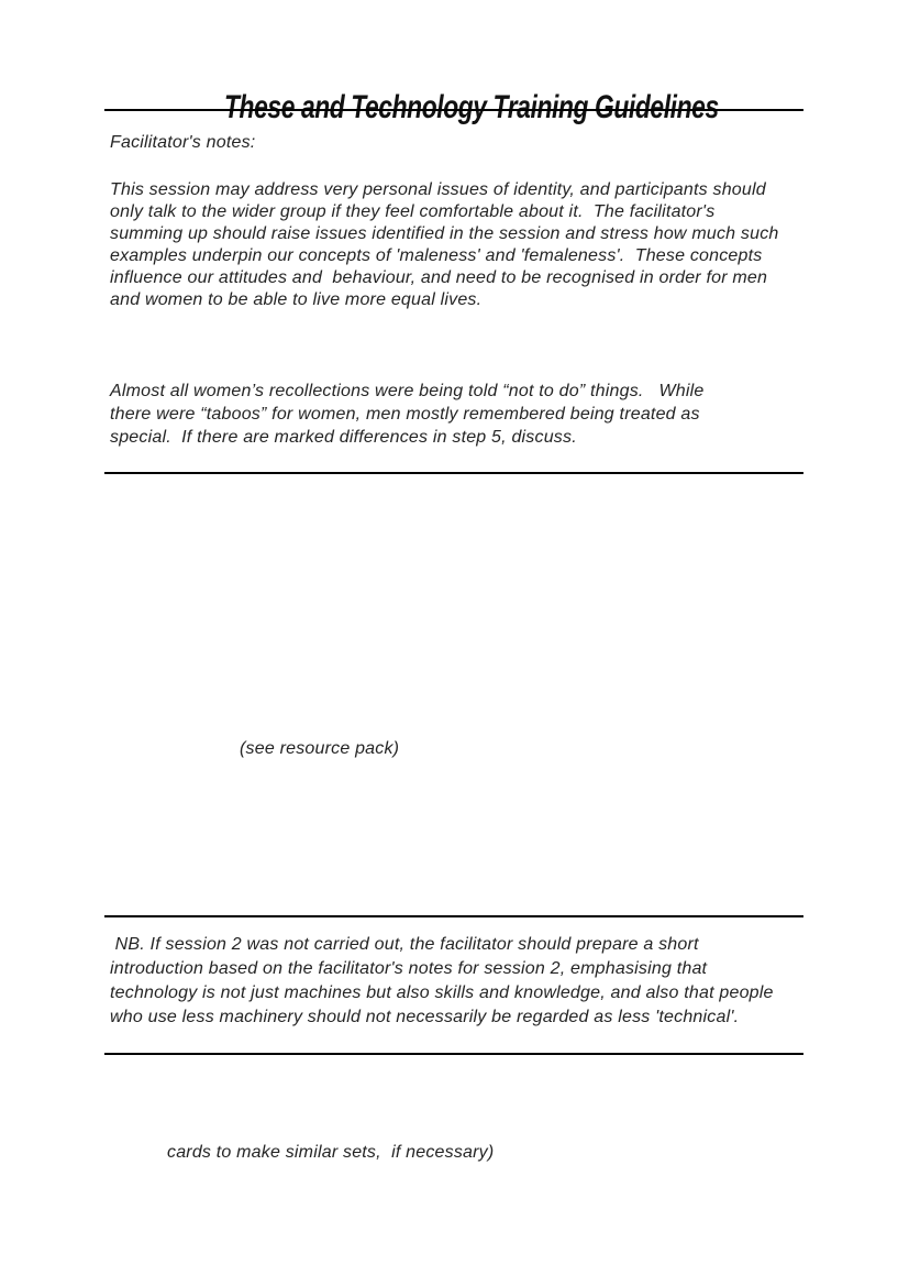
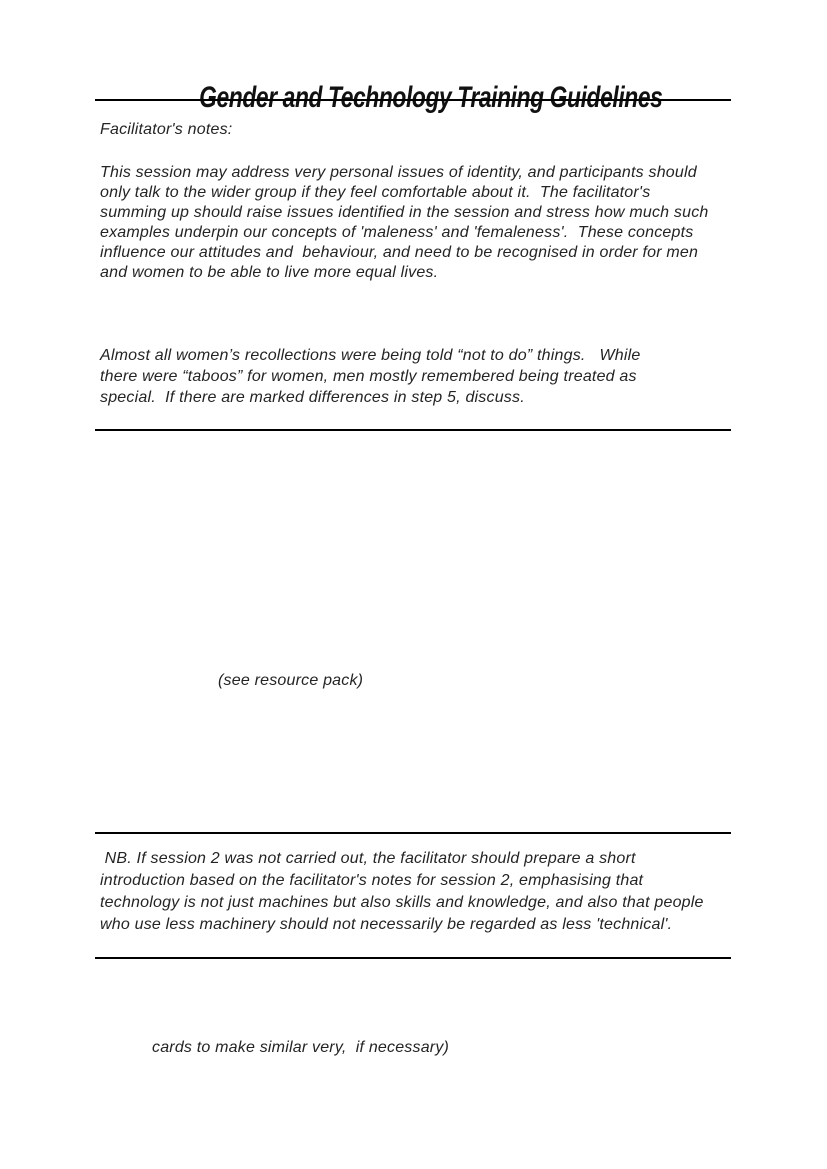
- These and Technology Training Guidelines
+ Gender and Technology Training Guidelines
  Facilitator's notes:
  This session may address very personal issues of identity, and participants should
  only talk to the wider group if they feel comfortable about it. The facilitator's
  summing up should raise issues identified in the session and stress how much such
  examples underpin our concepts of 'maleness' and 'femaleness'. These concepts
  influence our attitudes and behaviour, and need to be recognised in order for men
  and women to be able to live more equal lives.
  Almost all women’s recollections were being told “not to do” things. While
  there were “taboos” for women, men mostly remembered being treated as
  special. If there are marked differences in step 5, discuss.
  (see resource pack)
  NB. If session 2 was not carried out, the facilitator should prepare a short
  introduction based on the facilitator's notes for session 2, emphasising that
  technology is not just machines but also skills and knowledge, and also that people
  who use less machinery should not necessarily be regarded as less 'technical'.
- cards to make similar sets, if necessary)
+ cards to make similar very, if necessary)
